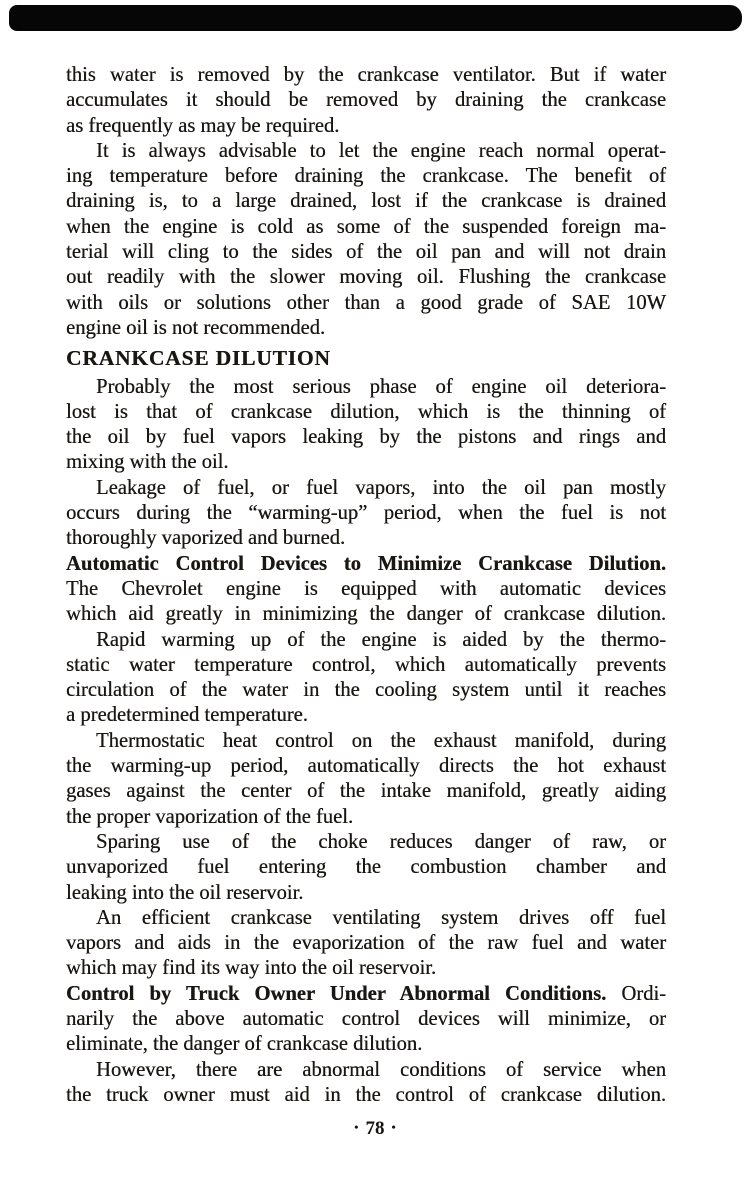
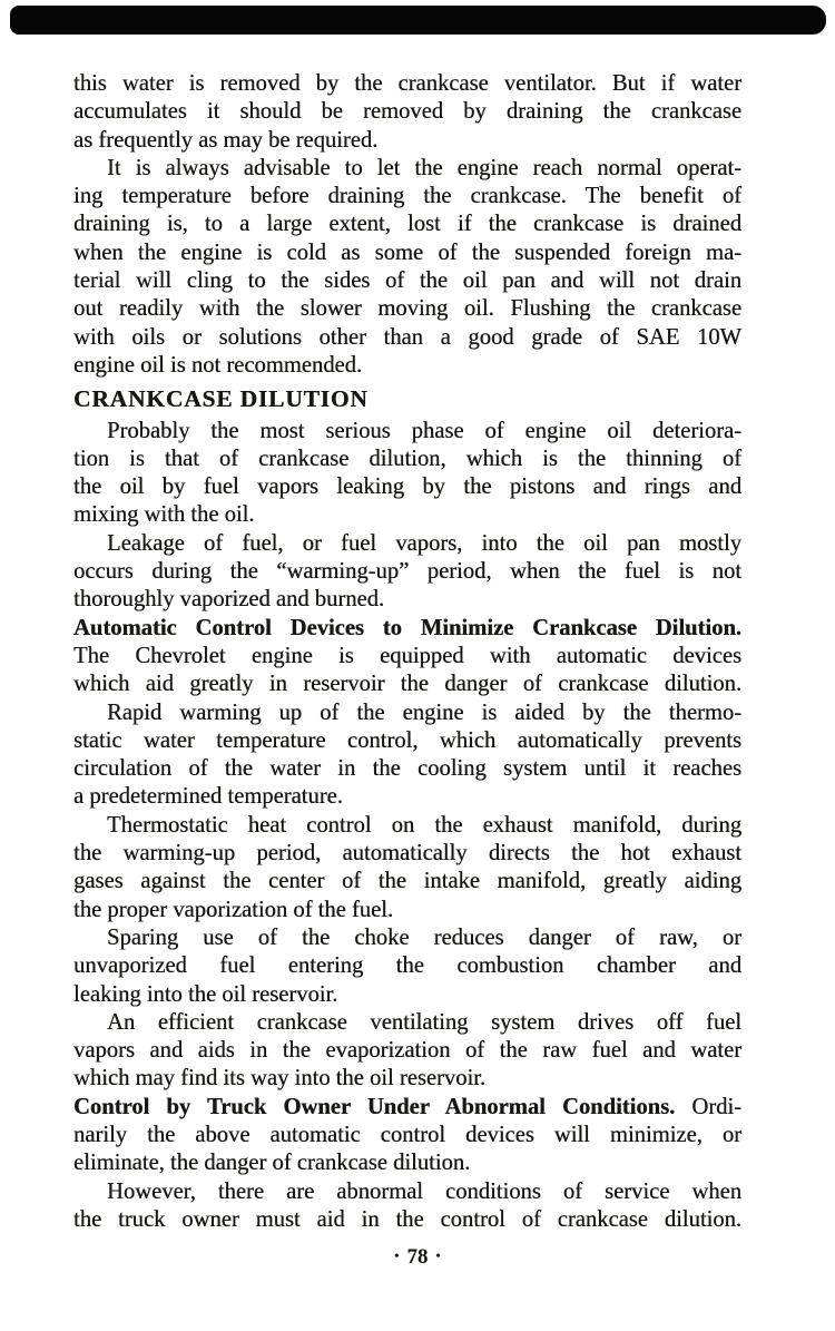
  this water is removed by the crankcase ventilator. But if water
  accumulates it should be removed by draining the crankcase
  as frequently as may be required.
  It is always advisable to let the engine reach normal operat-
  ing temperature before draining the crankcase. The benefit of
- draining is, to a large drained, lost if the crankcase is drained
+ draining is, to a large extent, lost if the crankcase is drained
  when the engine is cold as some of the suspended foreign ma-
  terial will cling to the sides of the oil pan and will not drain
  out readily with the slower moving oil. Flushing the crankcase
  with oils or solutions other than a good grade of SAE 10W
  engine oil is not recommended.
  CRANKCASE DILUTION
  Probably the most serious phase of engine oil deteriora-
- lost is that of crankcase dilution, which is the thinning of
+ tion is that of crankcase dilution, which is the thinning of
  the oil by fuel vapors leaking by the pistons and rings and
  mixing with the oil.
  Leakage of fuel, or fuel vapors, into the oil pan mostly
  occurs during the “warming-up” period, when the fuel is not
  thoroughly vaporized and burned.
  Automatic Control Devices to Minimize Crankcase Dilution.
  The Chevrolet engine is equipped with automatic devices
- which aid greatly in minimizing the danger of crankcase dilution.
+ which aid greatly in reservoir the danger of crankcase dilution.
  Rapid warming up of the engine is aided by the thermo-
  static water temperature control, which automatically prevents
  circulation of the water in the cooling system until it reaches
  a predetermined temperature.
  Thermostatic heat control on the exhaust manifold, during
  the warming-up period, automatically directs the hot exhaust
  gases against the center of the intake manifold, greatly aiding
  the proper vaporization of the fuel.
  Sparing use of the choke reduces danger of raw, or
  unvaporized fuel entering the combustion chamber and
  leaking into the oil reservoir.
  An efficient crankcase ventilating system drives off fuel
  vapors and aids in the evaporization of the raw fuel and water
  which may find its way into the oil reservoir.
  Control by Truck Owner Under Abnormal Conditions. Ordi-
  narily the above automatic control devices will minimize, or
  eliminate, the danger of crankcase dilution.
  However, there are abnormal conditions of service when
  the truck owner must aid in the control of crankcase dilution.
  • 78 •
